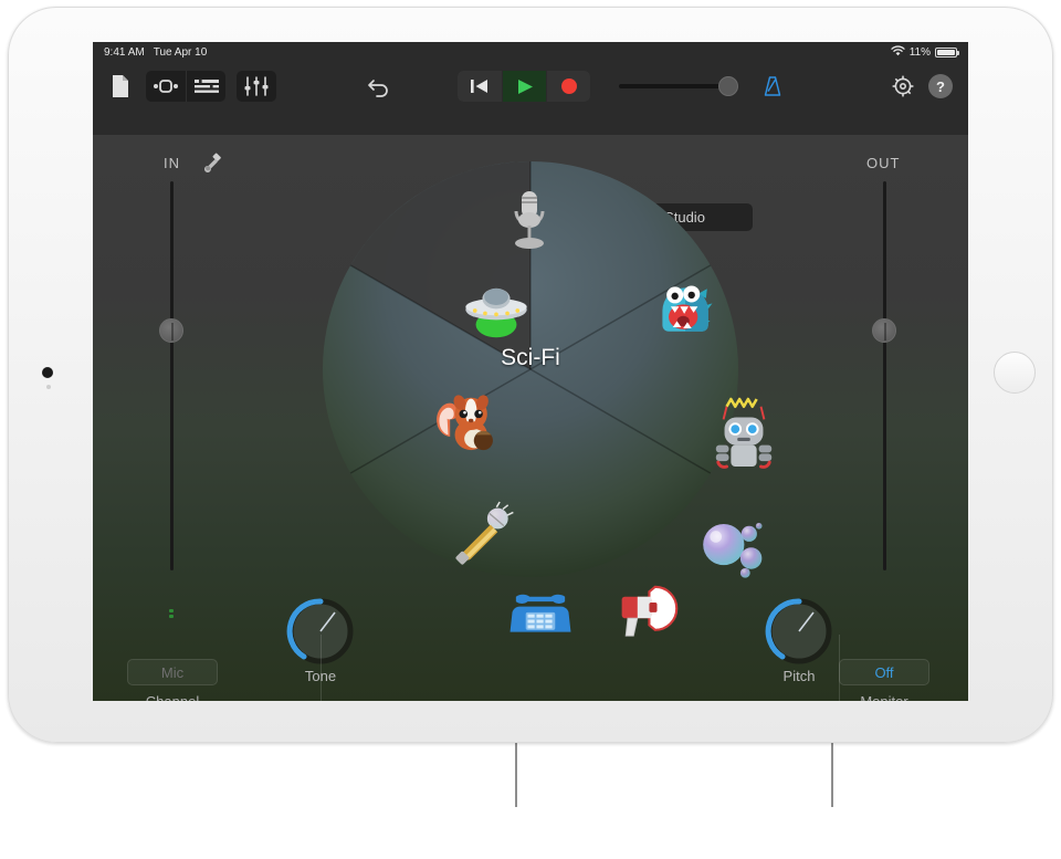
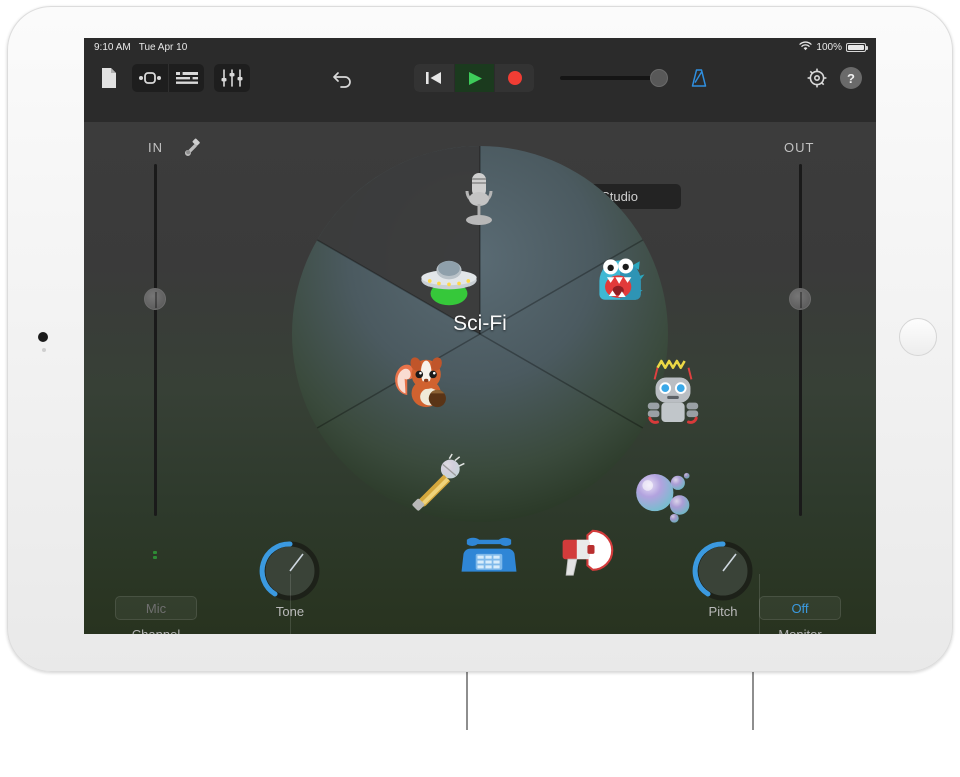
- 9:41 AM
+ 9:10 AM
  Tue Apr 10
- 11%
+ 100%
  ?
  IN
  OUT
  tudio
  Sci-Fi
  Tone
  Pitch
  Mic
  Off
